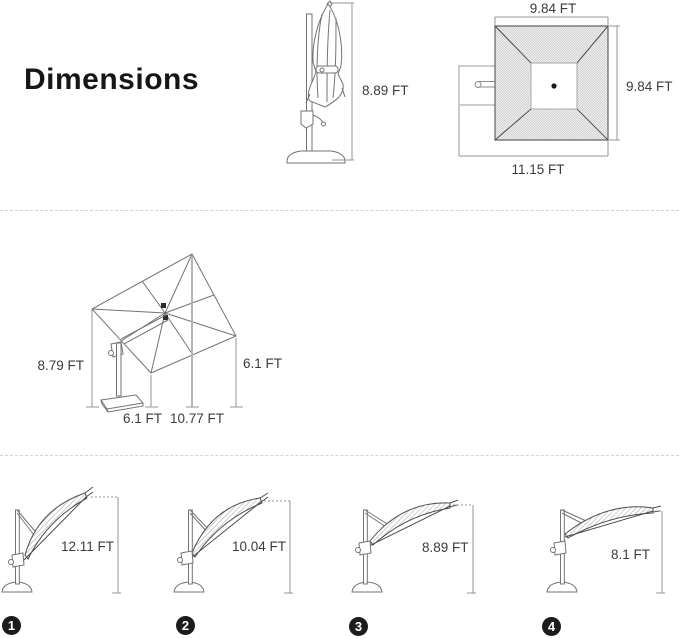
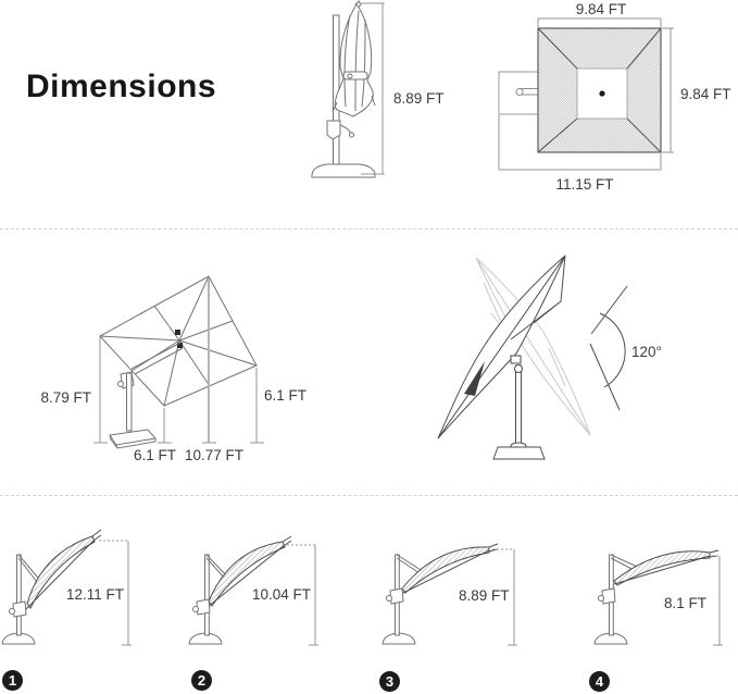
  Dimensions
  8.89 FT
  9.84 FT
  9.84 FT
  11.15 FT
  8.79 FT
  6.1 FT
  10.77 FT
  6.1 FT
+ 120°
  12.11 FT
  10.04 FT
  8.89 FT
  8.1 FT
  1
  2
  3
  4
